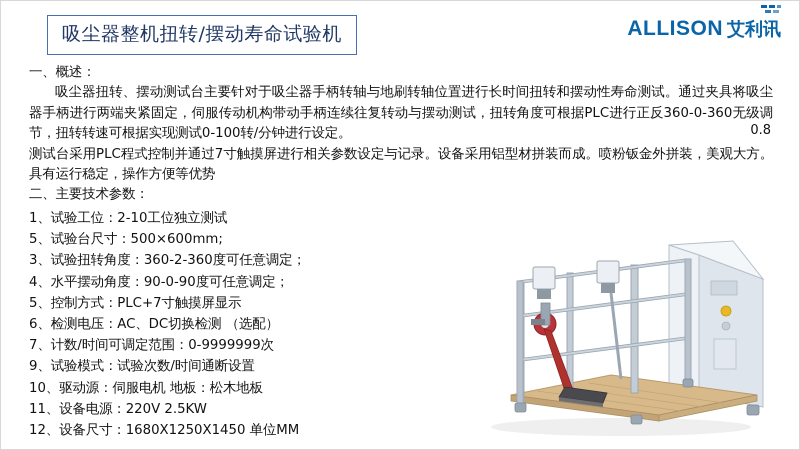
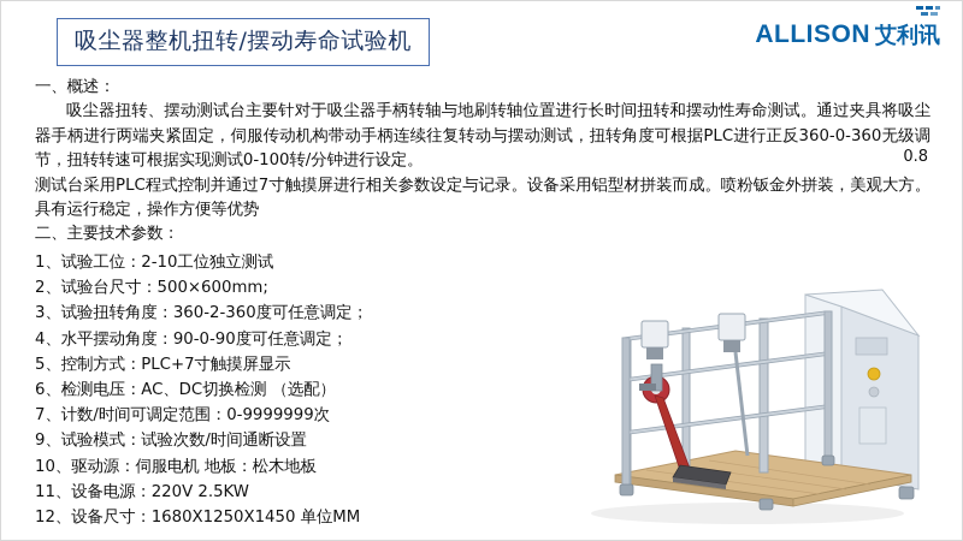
  吸尘器整机扭转/摆动寿命试验机
  ALLISON
  艾利讯
  一、概述：
  吸尘器扭转、摆动测试台主要针对于吸尘器手柄转轴与地刷转轴位置进行长时间扭转和摆动性寿命测试。通过夹具将吸尘器手柄进行两端夹紧固定，伺服传动机构带动手柄连续往复转动与摆动测试，扭转角度可根据PLC进行正反360-0-360无级调节，扭转转速可根据实现测试0-100转/分钟进行设定。
  测试台采用PLC程式控制并通过7寸触摸屏进行相关参数设定与记录。设备采用铝型材拼装而成。喷粉钣金外拼装，美观大方。具有运行稳定，操作方便等优势
  二、主要技术参数：
  0.8
  1、试验工位：2-10工位独立测试
- 5、试验台尺寸：500×600mm;
+ 2、试验台尺寸：500×600mm;
  3、试验扭转角度：360-2-360度可任意调定；
  4、水平摆动角度：90-0-90度可任意调定；
  5、控制方式：PLC+7寸触摸屏显示
  6、检测电压：AC、DC切换检测 （选配）
  7、计数/时间可调定范围：0-9999999次
  9、试验模式：试验次数/时间通断设置
  10、驱动源：伺服电机 地板：松木地板
  11、设备电源：220V 2.5KW
  12、设备尺寸：1680X1250X1450 单位MM
